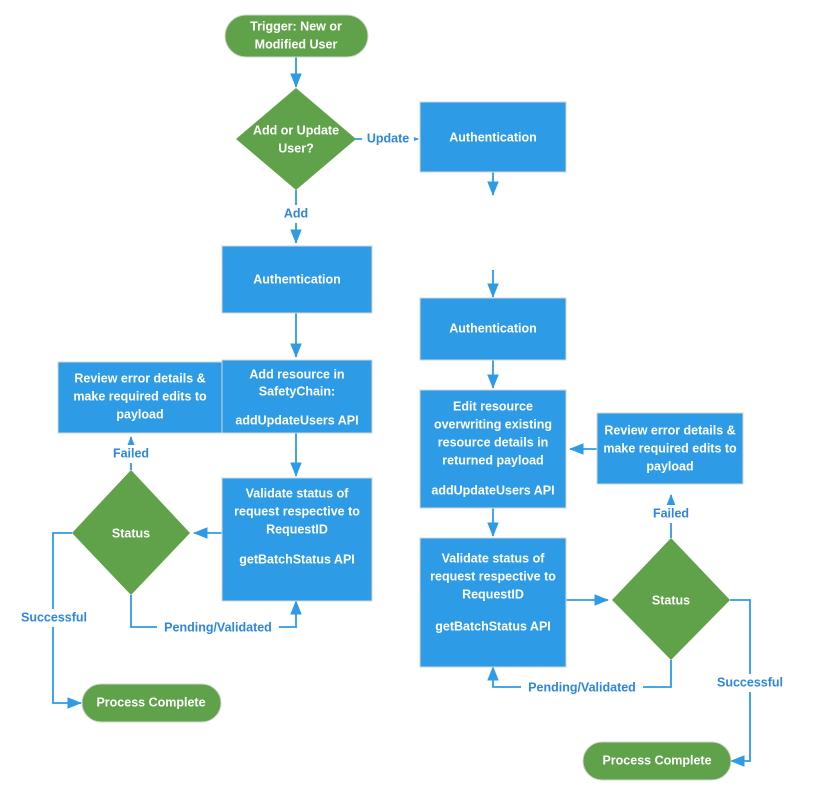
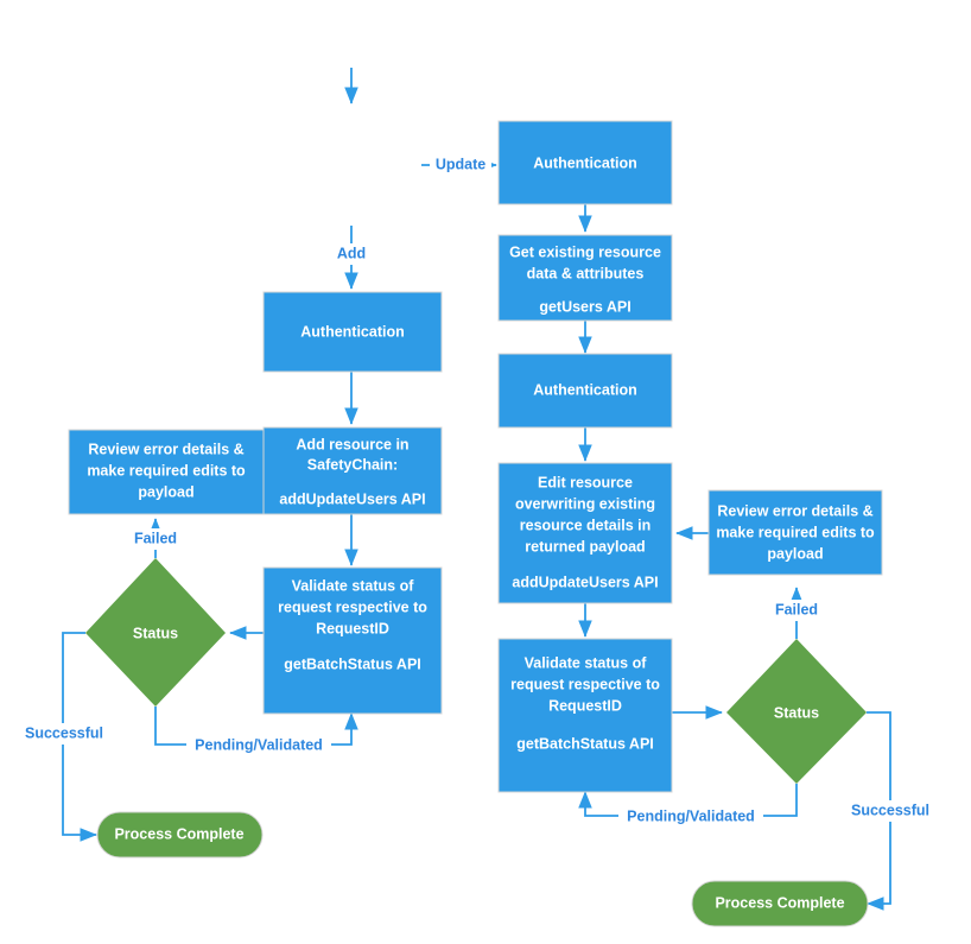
- Trigger: New or
- Modified User
- Add or Update
- User?
  Authentication
  Add resource in
  SafetyChain:
  addUpdateUsers API
  Review error details &
  make required edits to
  payload
  Validate status of
  request respective to
  RequestID
  getBatchStatus API
  Status
  Process Complete
  Authentication
+ Get existing resource
+ data & attributes
+ getUsers API
  Authentication
  Edit resource
  overwriting existing
  resource details in
  returned payload
  addUpdateUsers API
  Review error details &
  make required edits to
  payload
  Validate status of
  request respective to
  RequestID
  getBatchStatus API
  Status
  Process Complete
  Update
  Add
  Failed
  Successful
  Pending/Validated
  Failed
  Pending/Validated
  Successful
